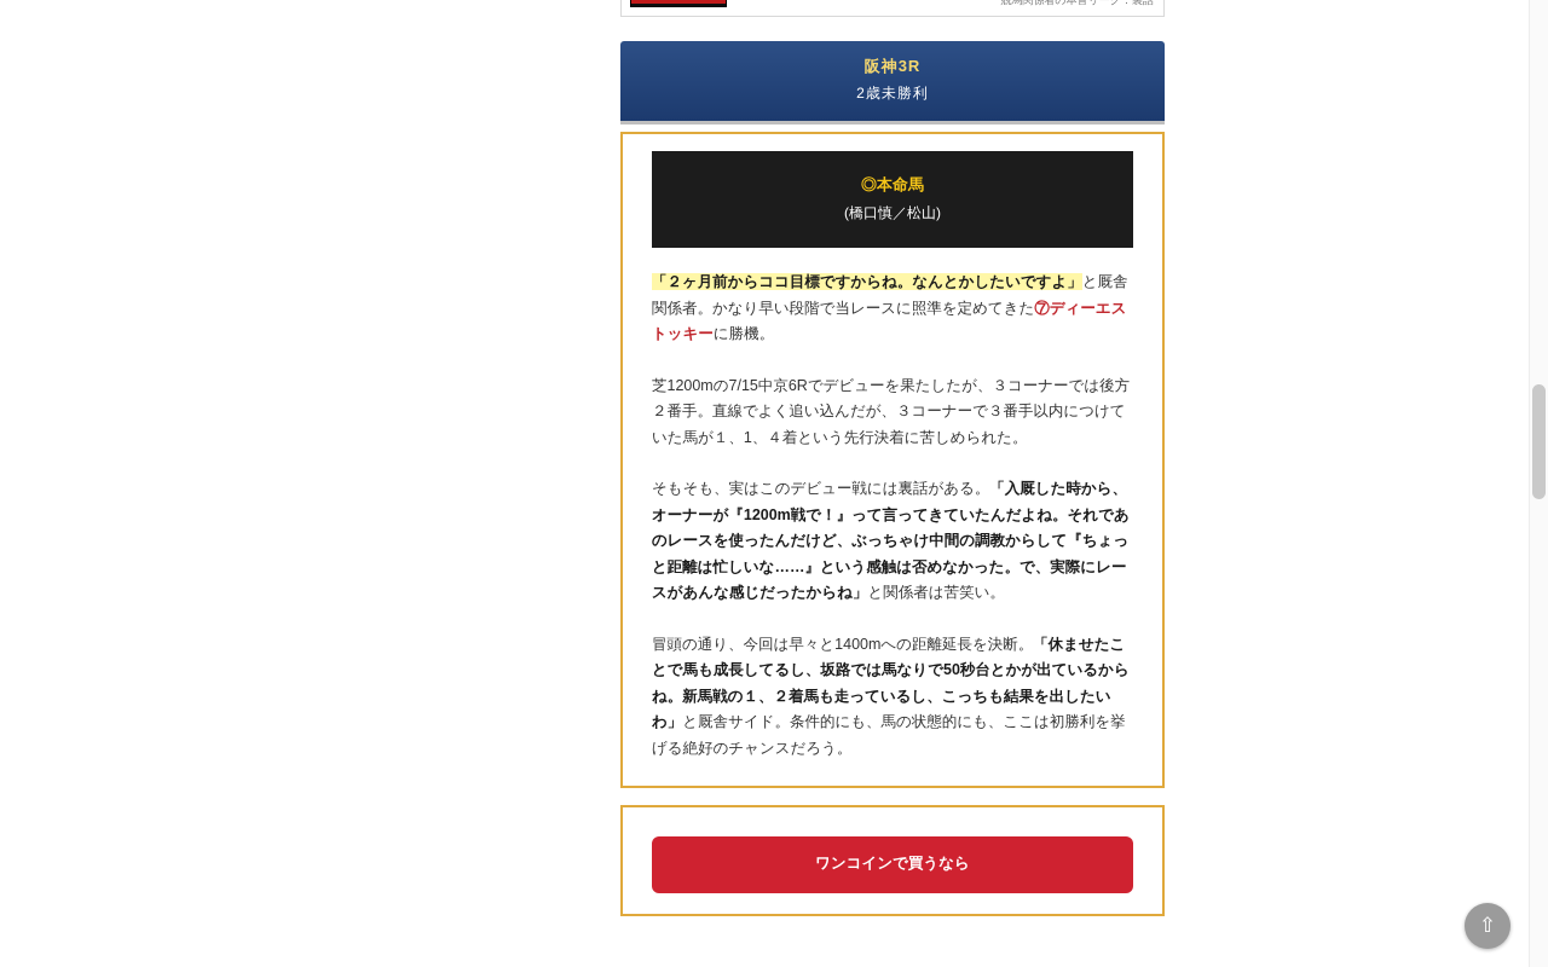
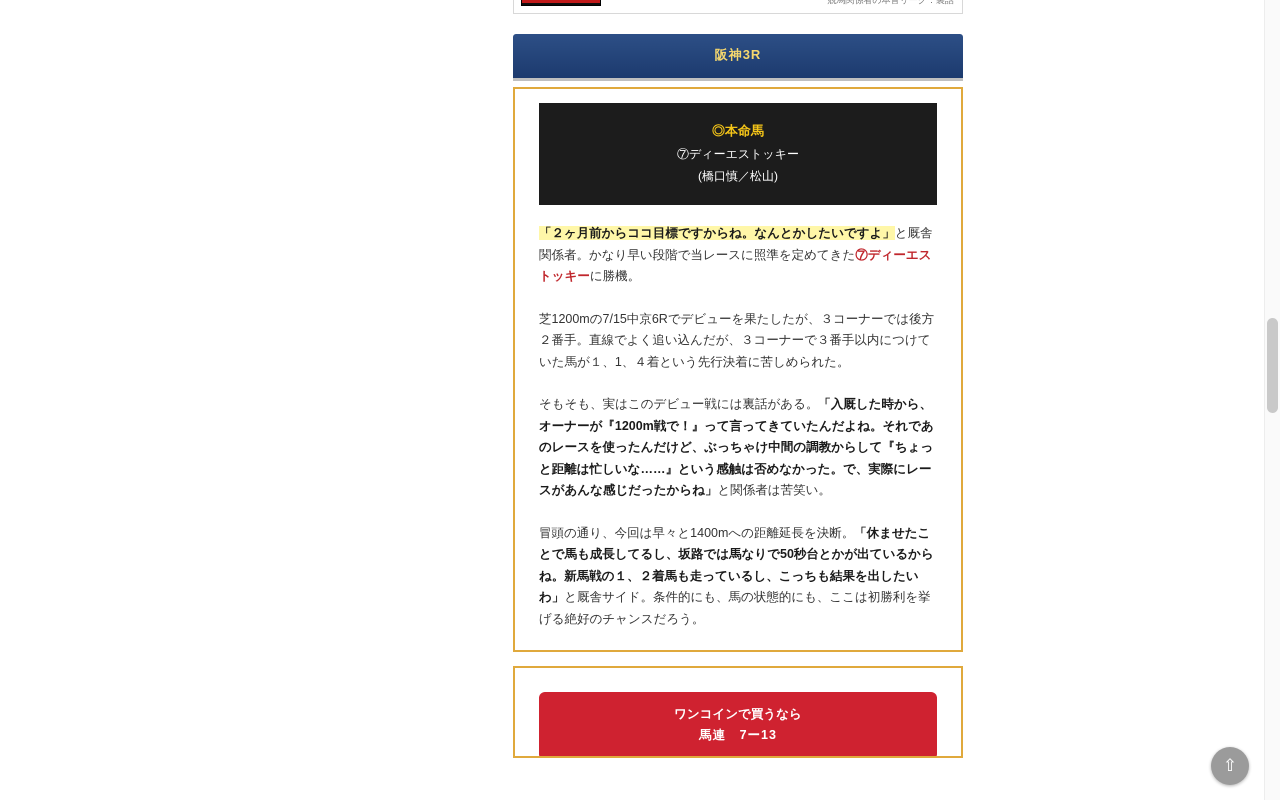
  競馬関係者の本音リーク：裏話
  阪神3R
- 2歳未勝利
  ◎本命馬
+ ⑦ディーエストッキー
  (橋口慎／松山)
  「２ヶ月前からココ目標ですからね。なんとかしたいですよ」と厩舎関係者。かなり早い段階で当レースに照準を定めてきた⑦ディーエストッキーに勝機。
  芝1200mの7/15中京6Rでデビューを果たしたが、３コーナーでは後方２番手。直線でよく追い込んだが、３コーナーで３番手以内につけていた馬が１、1、４着という先行決着に苦しめられた。
  そもそも、実はこのデビュー戦には裏話がある。「入厩した時から、オーナーが『1200m戦で！』って言ってきていたんだよね。それであのレースを使ったんだけど、ぶっちゃけ中間の調教からして『ちょっと距離は忙しいな……』という感触は否めなかった。で、実際にレースがあんな感じだったからね」と関係者は苦笑い。
  冒頭の通り、今回は早々と1400mへの距離延長を決断。「休ませたことで馬も成長してるし、坂路では馬なりで50秒台とかが出ているからね。新馬戦の１、２着馬も走っているし、こっちも結果を出したいわ」と厩舎サイド。条件的にも、馬の状態的にも、ここは初勝利を挙げる絶好のチャンスだろう。
  ワンコインで買うなら
+ 馬連 7ー13
  ⇧
